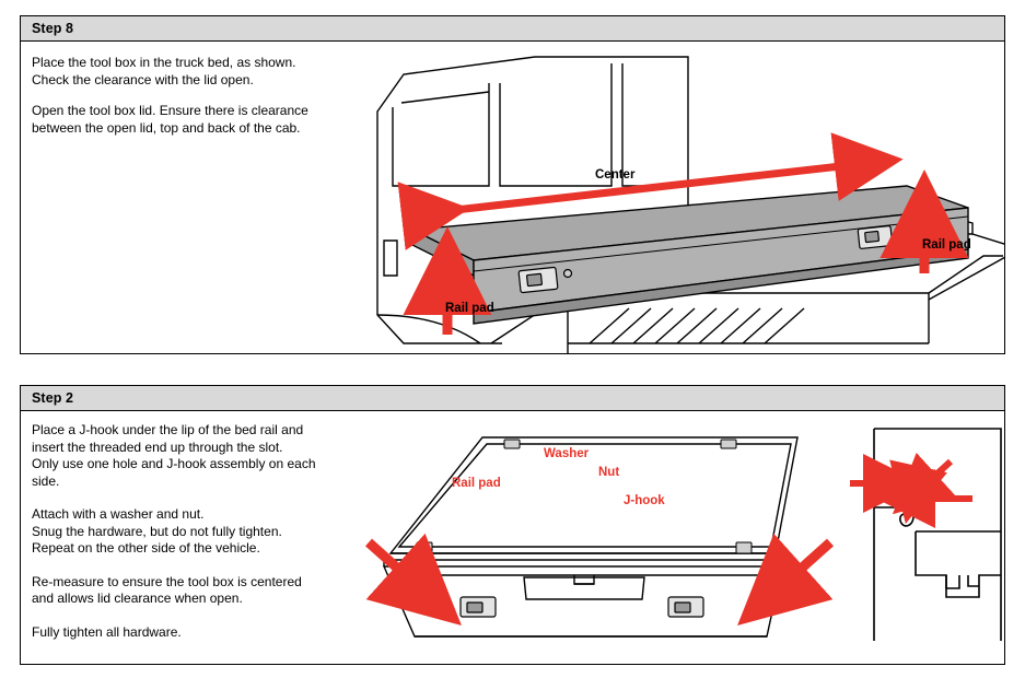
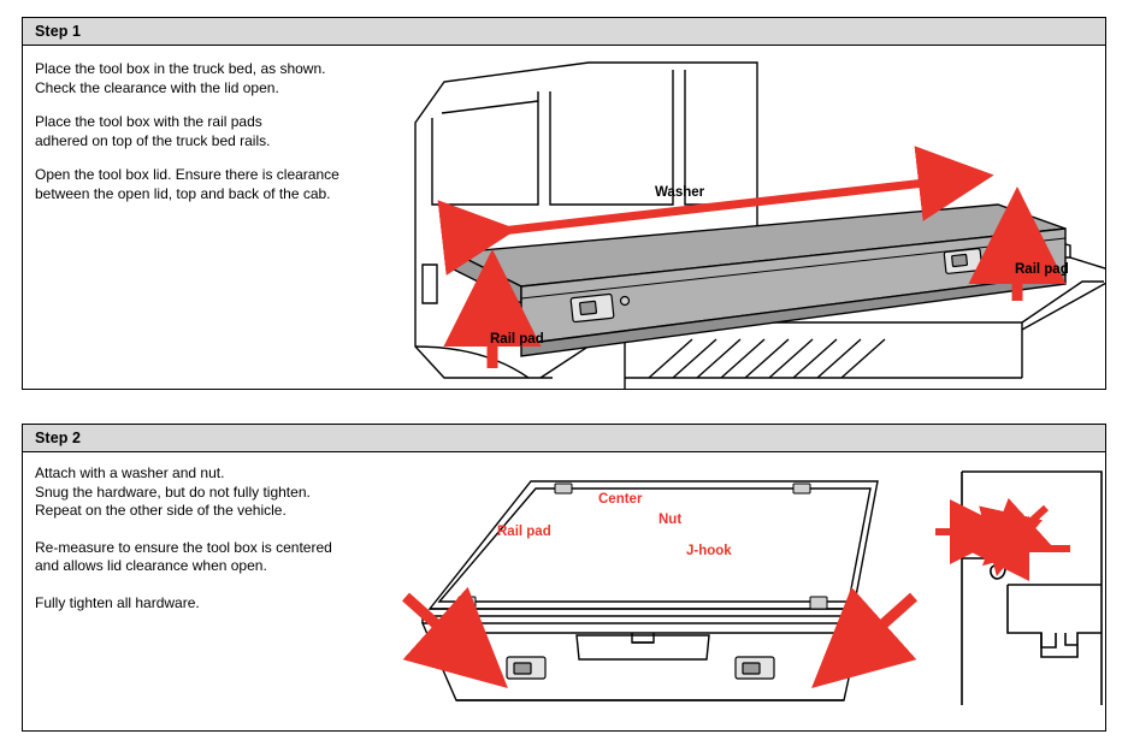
- Step 8
+ Step 1
  Place the tool box in the truck bed, as shown.
  Check the clearance with the lid open.
+ Place the tool box with the rail pads
+ adhered on top of the truck bed rails.
  Open the tool box lid. Ensure there is clearance
  between the open lid, top and back of the cab.
- Center
+ Washer
  Rail pad
  Rail pad
  Step 2
- Place a J-hook under the lip of the bed rail and
- insert the threaded end up through the slot.
- Only use one hole and J-hook assembly on each
- side.
  Attach with a washer and nut.
  Snug the hardware, but do not fully tighten.
  Repeat on the other side of the vehicle.
  Re-measure to ensure the tool box is centered
  and allows lid clearance when open.
  Fully tighten all hardware.
  Rail pad
- Washer
+ Center
  Nut
  J-hook
